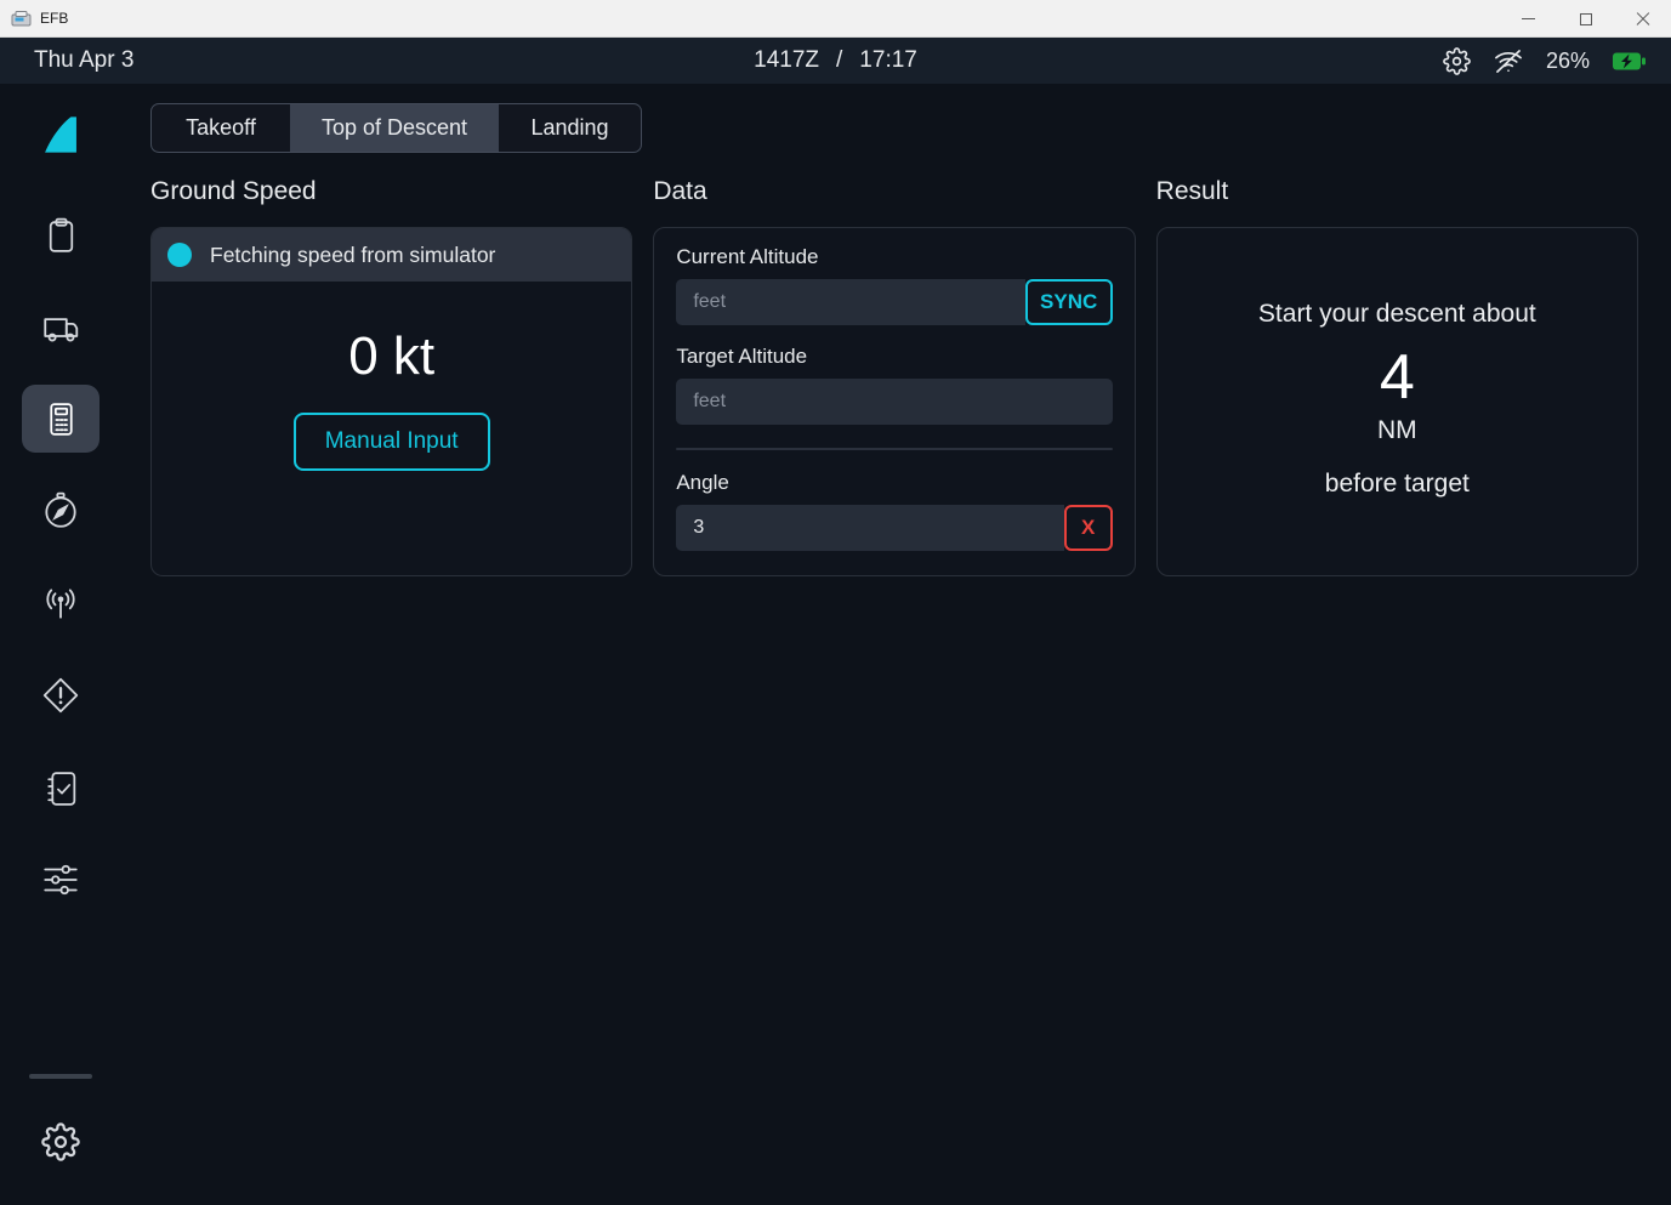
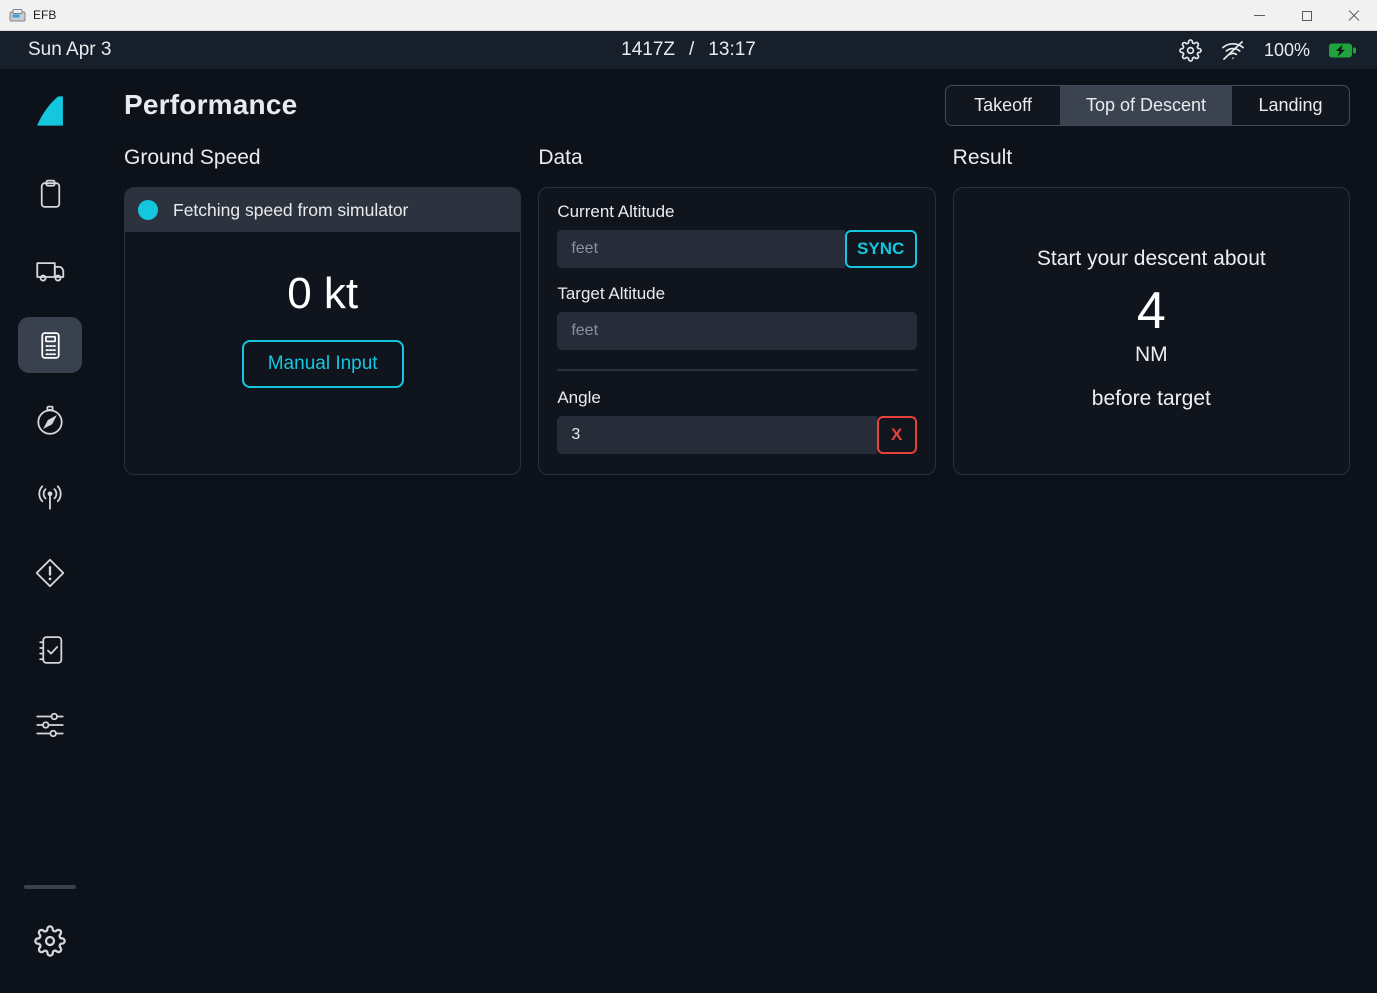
  EFB
- Thu Apr 3
+ Sun Apr 3
  1417Z
  /
- 17:17
+ 13:17
- 26%
+ 100%
+ Performance
  Takeoff
  Top of Descent
  Landing
  Ground Speed
  Data
  Result
  Fetching speed from simulator
  0 kt
  Manual Input
  Current Altitude
  feet
  SYNC
  Target Altitude
  feet
  Angle
  3
  X
  Start your descent about
  4
  NM
  before target
